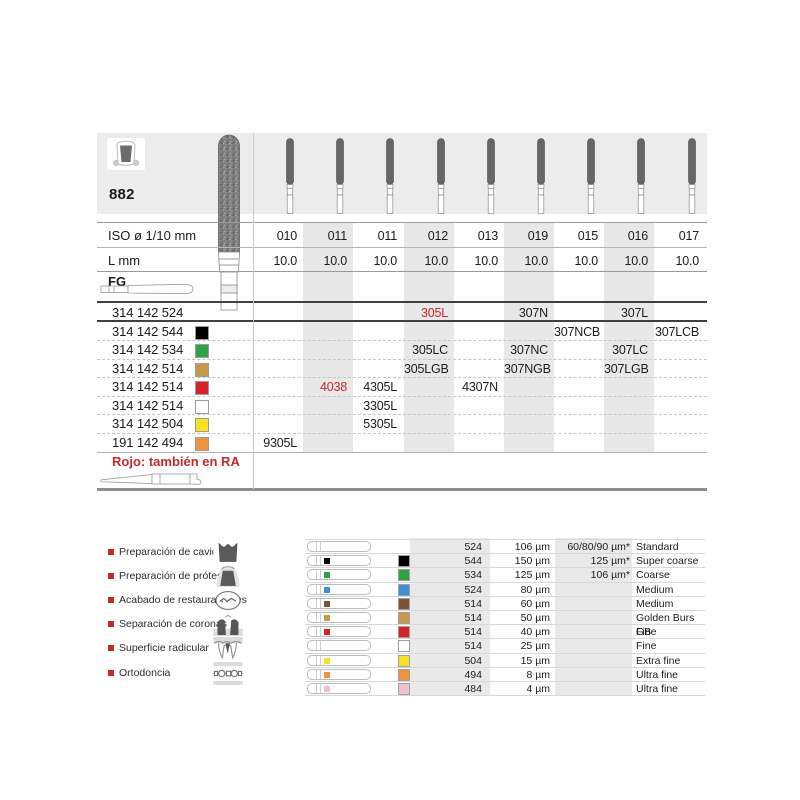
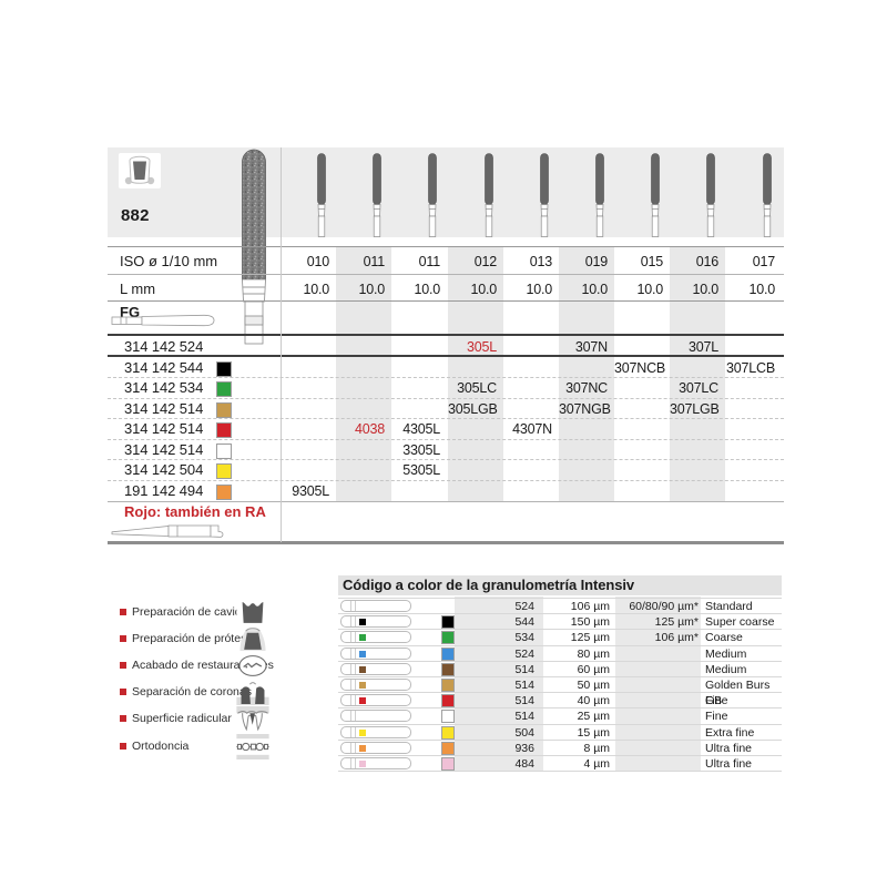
  882
  ISO ø 1/10 mm
  010
  011
  011
  012
  013
  019
  015
  016
  017
  L mm
  10.0
  10.0
  10.0
  10.0
  10.0
  10.0
  10.0
  10.0
  10.0
  FG
  314 142 524
  305L
  307N
  307L
  314 142 544
  307NCB
  307LCB
  314 142 534
  305LC
  307NC
  307LC
  314 142 514
  305LGB
  307NGB
  307LGB
  314 142 514
  4038
  4305L
  4307N
  314 142 514
  3305L
  314 142 504
  5305L
  191 142 494
  9305L
  Rojo: también en RA
  Preparación de cavi
  Preparación de próte
  Acabado de restauras
  Separación de coron
  Superficie radicular
  Ortodoncia
+ Código a color de la granulometría Intensiv
  524
  106 µm
  60/80/90 µm*
  Standard
  544
  150 µm
  125 µm*
  Super coarse
  534
  125 µm
  106 µm*
  Coarse
  524
  80 µm
  Medium
  514
  60 µm
  Medium
  514
  50 µm
  Golden Burs GB
  514
  40 µm
  Fine
  514
  25 µm
  Fine
  504
  15 µm
  Extra fine
- 494
+ 936
  8 µm
  Ultra fine
  484
  4 µm
  Ultra fine
